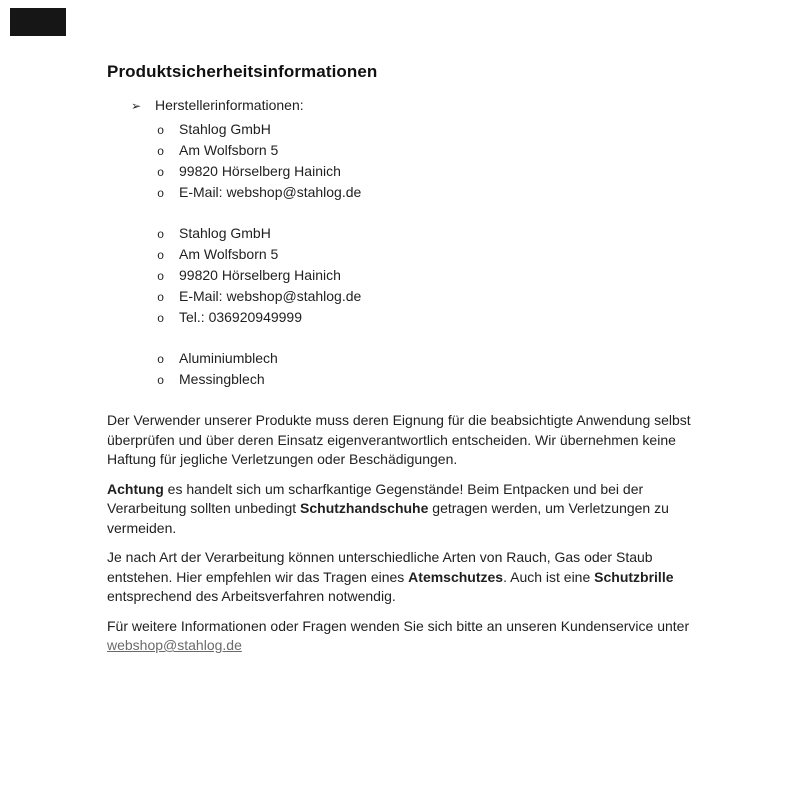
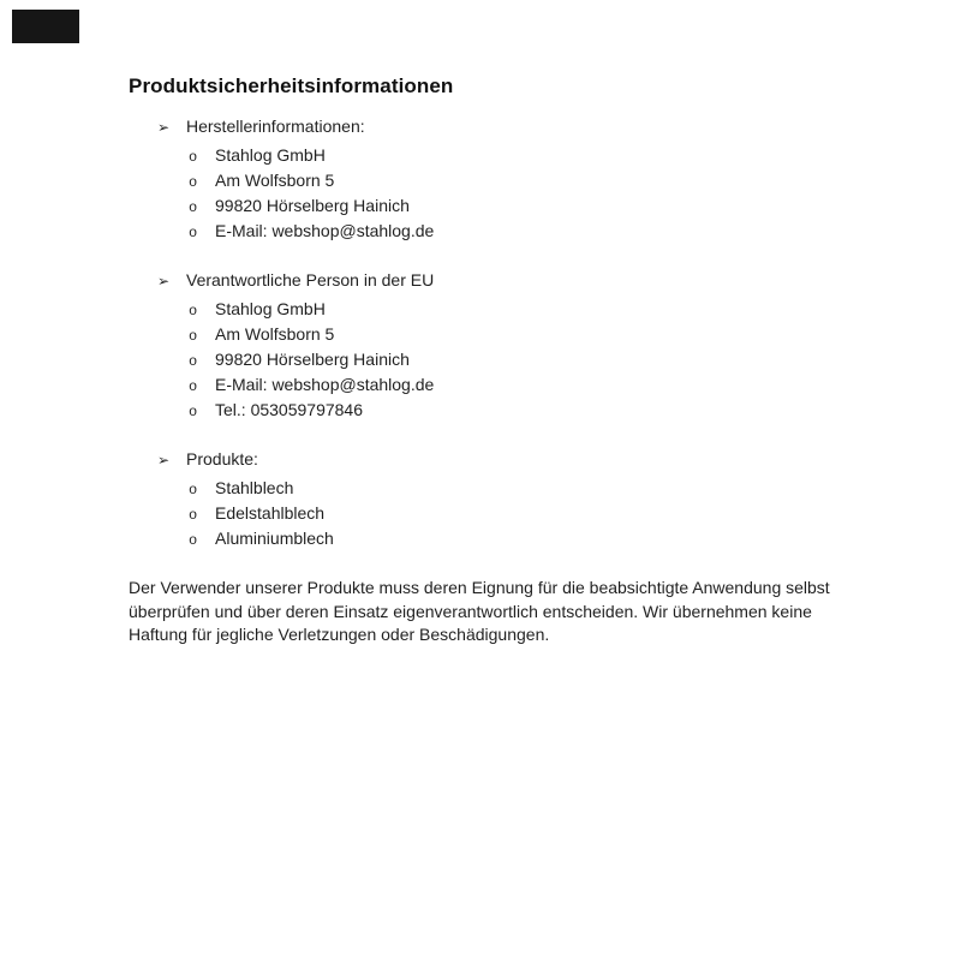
  Produktsicherheitsinformationen
  ➢ Herstellerinformationen:
  o Stahlog GmbH
  o Am Wolfsborn 5
  o 99820 Hörselberg Hainich
  o E-Mail: webshop@stahlog.de
+ ➢ Verantwortliche Person in der EU
  o Stahlog GmbH
  o Am Wolfsborn 5
  o 99820 Hörselberg Hainich
  o E-Mail: webshop@stahlog.de
- o Tel.: 036920949999
+ o Tel.: 053059797846
+ ➢ Produkte:
+ o Stahlblech
+ o Edelstahlblech
  o Aluminiumblech
- o Messingblech
  Der Verwender unserer Produkte muss deren Eignung für die beabsichtigte Anwendung selbst überprüfen und über deren Einsatz eigenverantwortlich entscheiden. Wir übernehmen keine Haftung für jegliche Verletzungen oder Beschädigungen.
- Achtung es handelt sich um scharfkantige Gegenstände! Beim Entpacken und bei der Verarbeitung sollten unbedingt Schutzhandschuhe getragen werden, um Verletzungen zu vermeiden.
- Je nach Art der Verarbeitung können unterschiedliche Arten von Rauch, Gas oder Staub entstehen. Hier empfehlen wir das Tragen eines Atemschutzes. Auch ist eine Schutzbrille entsprechend des Arbeitsverfahren notwendig.
- Für weitere Informationen oder Fragen wenden Sie sich bitte an unseren Kundenservice unter webshop@stahlog.de
